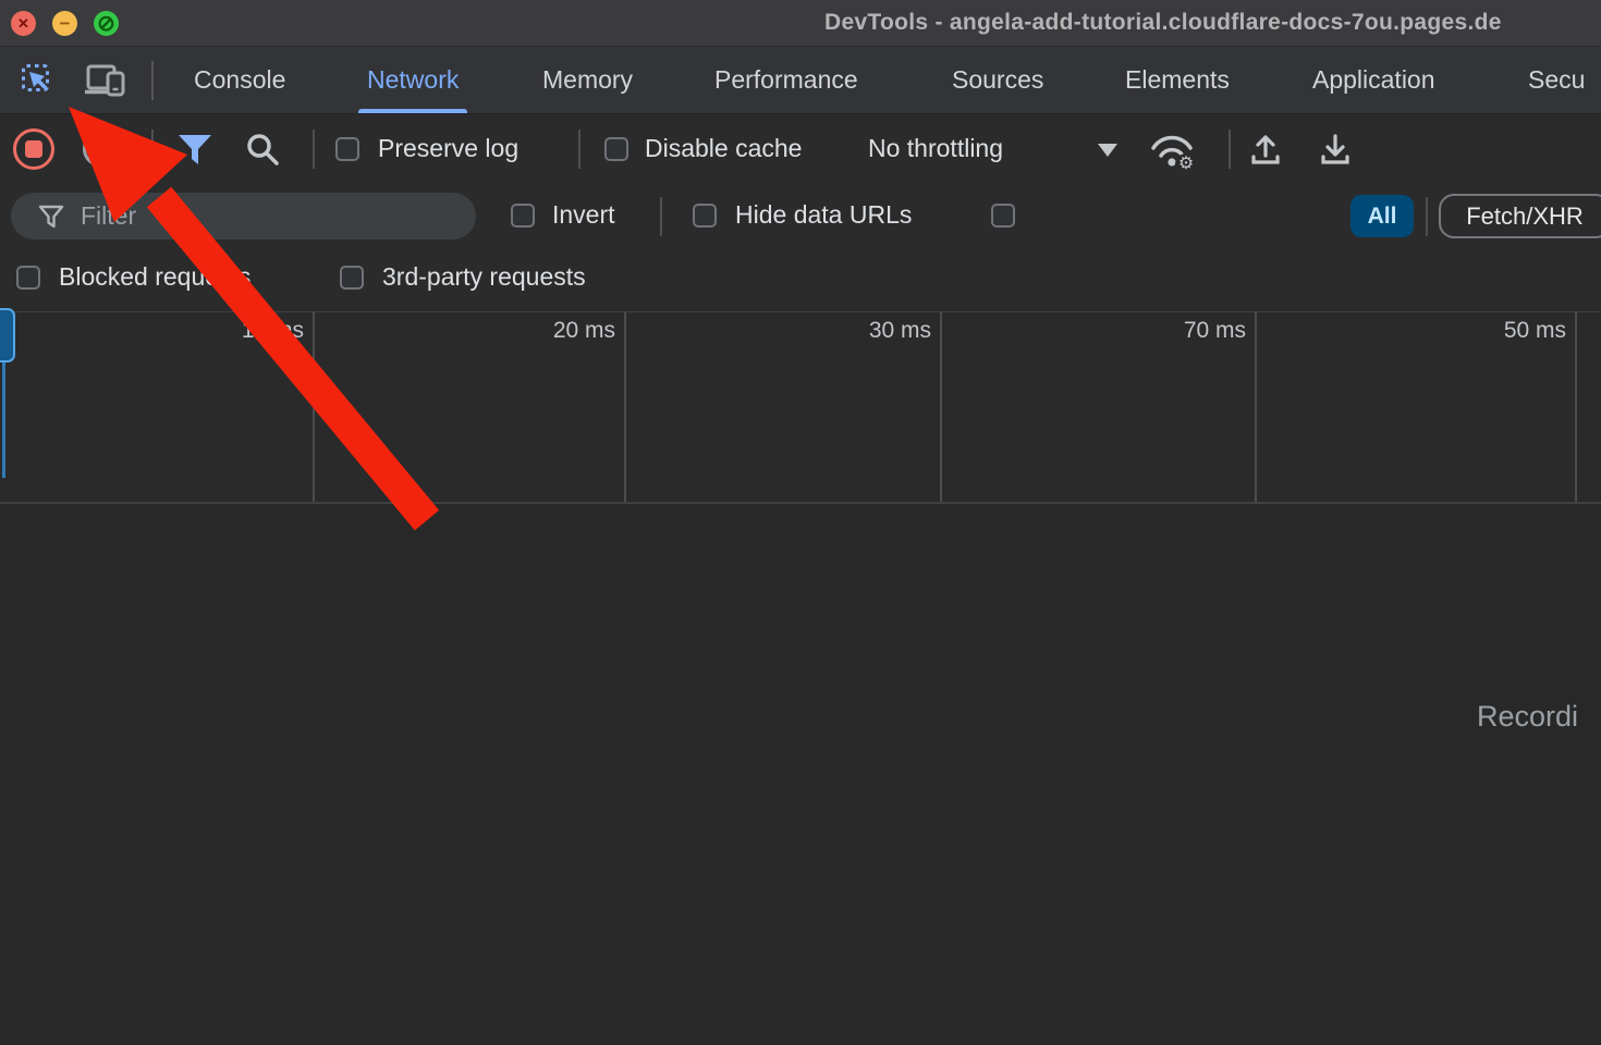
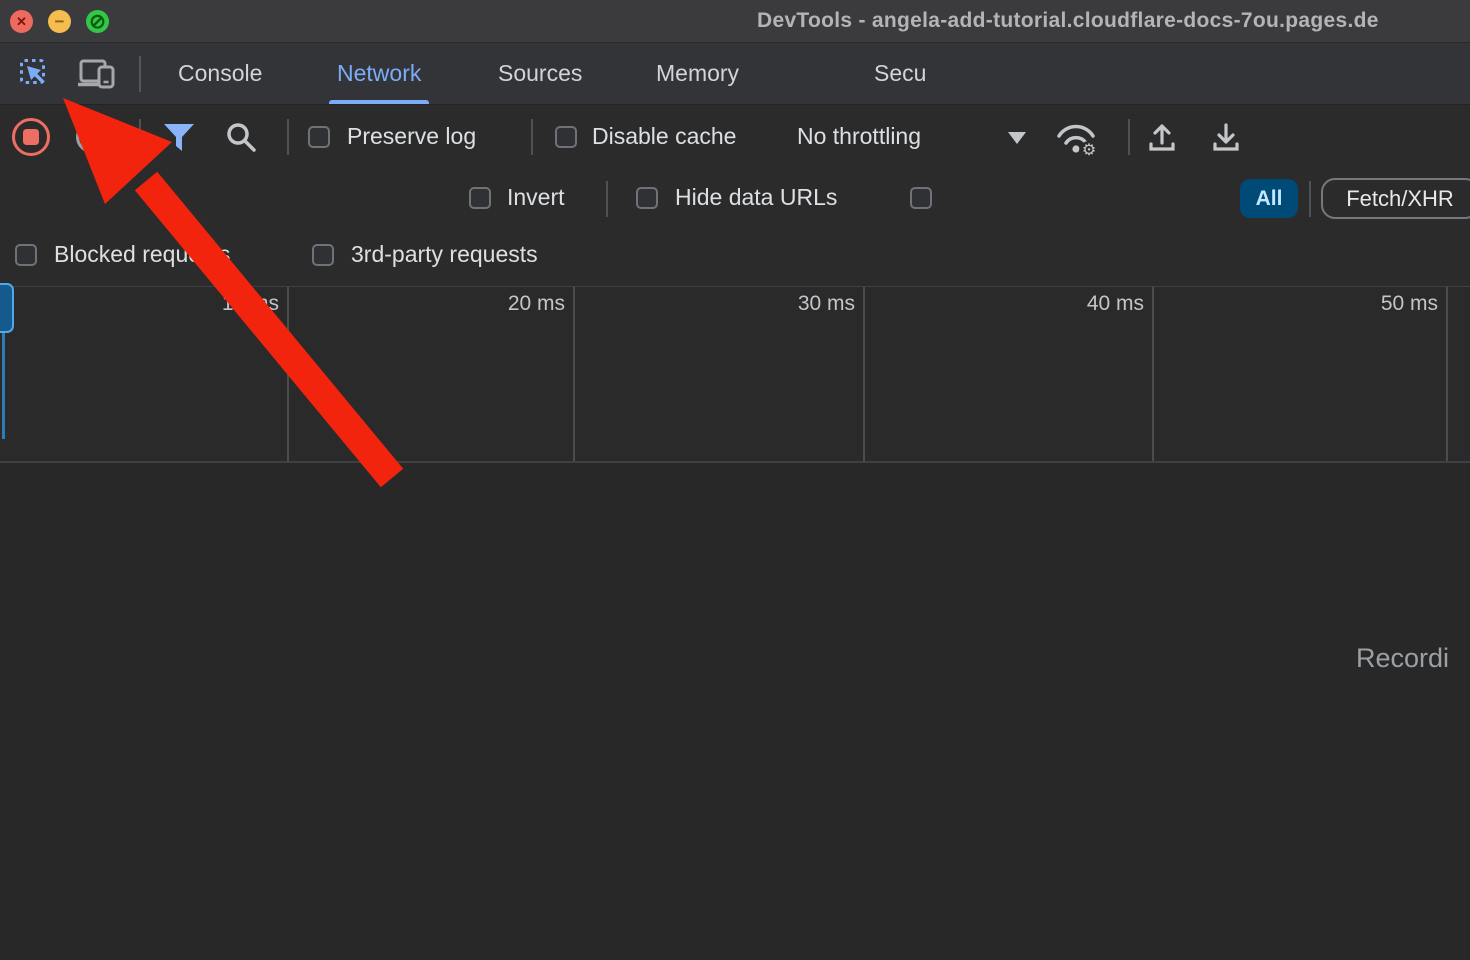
  ✕
  −
  ⊘
  DevTools - angela-add-tutorial.cloudflare-docs-7ou.pages.de
  Console
  Network
- Memory
+ Sources
- Performance
- Sources
+ Memory
- Elements
- Application
  Secu
  Preserve log
  Disable cache
  No throttling
  ⚙
- Filter
  Invert
  Hide data URLs
  All
  Fetch/XHR
  Blocked requ
  3rd-party requests
  20 ms
  30 ms
- 70 ms
+ 40 ms
  50 ms
  Recordi
